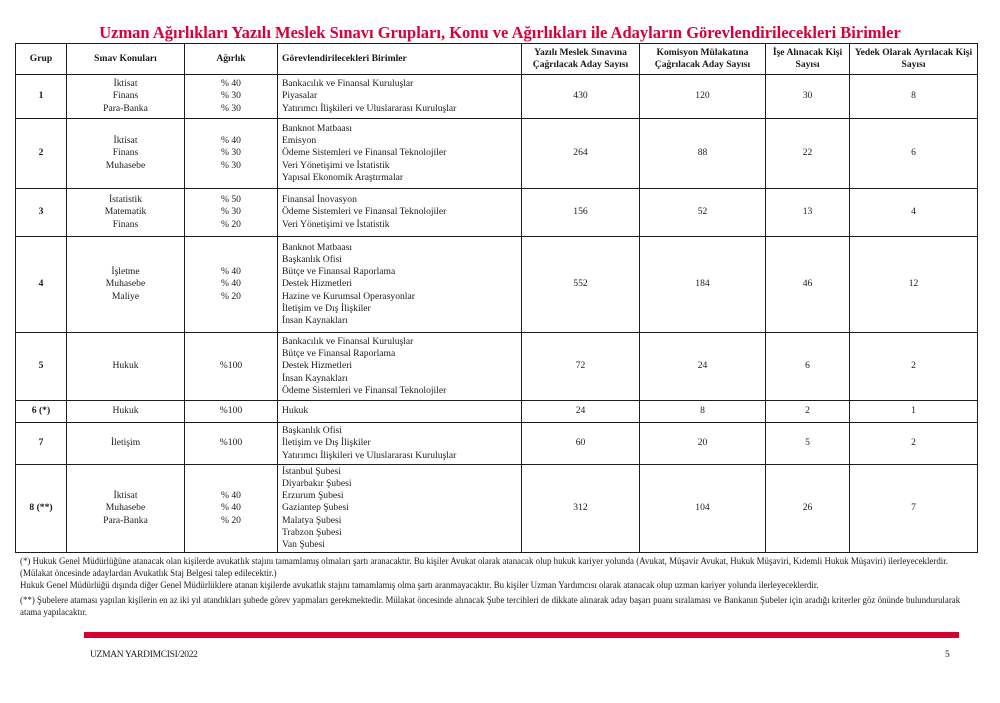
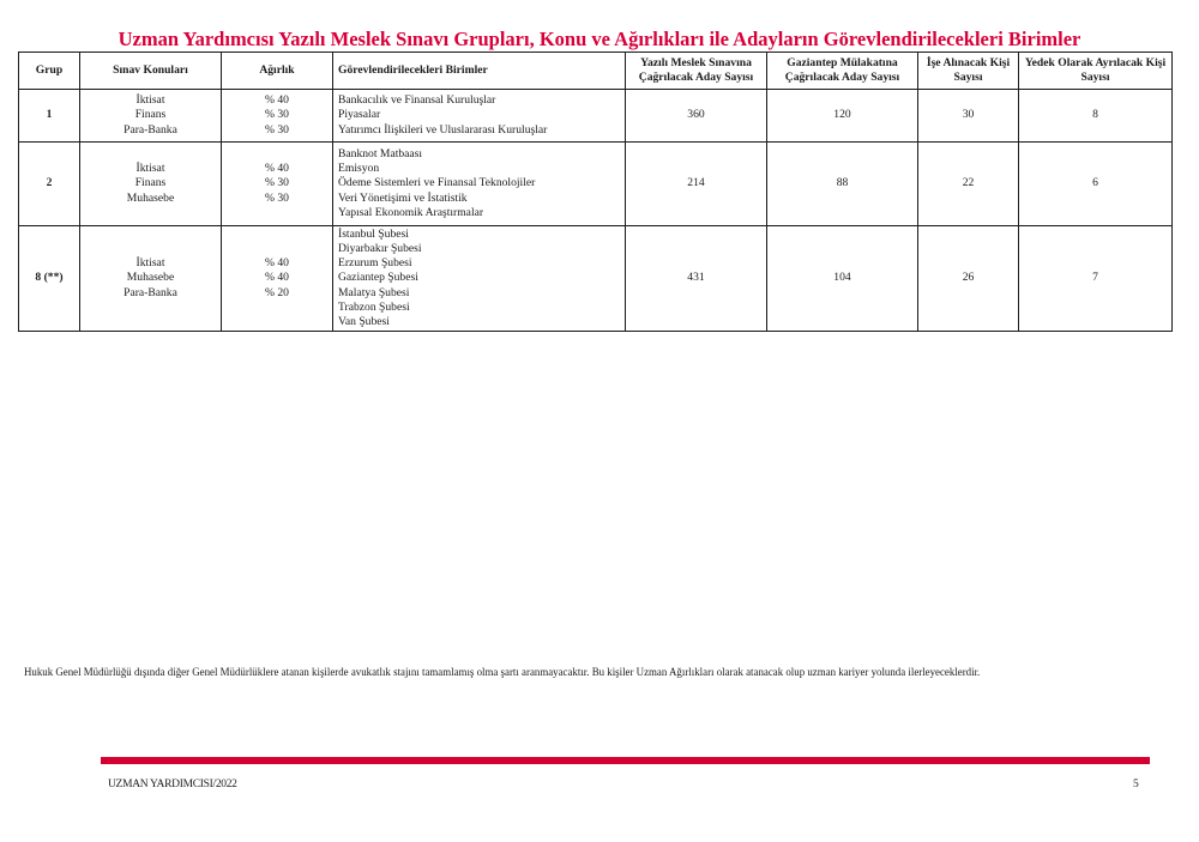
- Uzman Ağırlıkları Yazılı Meslek Sınavı Grupları, Konu ve Ağırlıkları ile Adayların Görevlendirilecekleri Birimler
+ Uzman Yardımcısı Yazılı Meslek Sınavı Grupları, Konu ve Ağırlıkları ile Adayların Görevlendirilecekleri Birimler
- Grup	Sınav Konuları	Ağırlık	Görevlendirilecekleri Birimler	Yazılı Meslek Sınavına Çağrılacak Aday Sayısı	Komisyon Mülakatına Çağrılacak Aday Sayısı	İşe Alınacak Kişi Sayısı	Yedek Olarak Ayrılacak Kişi Sayısı
+ Grup	Sınav Konuları	Ağırlık	Görevlendirilecekleri Birimler	Yazılı Meslek Sınavına Çağrılacak Aday Sayısı	Gaziantep Mülakatına Çağrılacak Aday Sayısı	İşe Alınacak Kişi Sayısı	Yedek Olarak Ayrılacak Kişi Sayısı
- 1	İktisatFinansPara-Banka	% 40% 30% 30	Bankacılık ve Finansal KuruluşlarPiyasalarYatırımcı İlişkileri ve Uluslararası Kuruluşlar	430	120	30	8
+ 1	İktisatFinansPara-Banka	% 40% 30% 30	Bankacılık ve Finansal KuruluşlarPiyasalarYatırımcı İlişkileri ve Uluslararası Kuruluşlar	360	120	30	8
- 2	İktisatFinansMuhasebe	% 40% 30% 30	Banknot MatbaasıEmisyonÖdeme Sistemleri ve Finansal TeknolojilerVeri Yönetişimi ve İstatistikYapısal Ekonomik Araştırmalar	264	88	22	6
+ 2	İktisatFinansMuhasebe	% 40% 30% 30	Banknot MatbaasıEmisyonÖdeme Sistemleri ve Finansal TeknolojilerVeri Yönetişimi ve İstatistikYapısal Ekonomik Araştırmalar	214	88	22	6
- 3	İstatistikMatematikFinans	% 50% 30% 20	Finansal İnovasyonÖdeme Sistemleri ve Finansal TeknolojilerVeri Yönetişimi ve İstatistik	156	52	13	4
- 4	İşletmeMuhasebeMaliye	% 40% 40% 20	Banknot MatbaasıBaşkanlık OfisiBütçe ve Finansal RaporlamaDestek HizmetleriHazine ve Kurumsal Operasyonlarİletişim ve Dış İlişkilerİnsan Kaynakları	552	184	46	12
- 5	Hukuk	%100	Bankacılık ve Finansal KuruluşlarBütçe ve Finansal RaporlamaDestek Hizmetleriİnsan KaynaklarıÖdeme Sistemleri ve Finansal Teknolojiler	72	24	6	2
- 6 (*)	Hukuk	%100	Hukuk	24	8	2	1
- 7	İletişim	%100	Başkanlık Ofisiİletişim ve Dış İlişkilerYatırımcı İlişkileri ve Uluslararası Kuruluşlar	60	20	5	2
- 8 (**)	İktisatMuhasebePara-Banka	% 40% 40% 20	İstanbul ŞubesiDiyarbakır ŞubesiErzurum ŞubesiGaziantep ŞubesiMalatya ŞubesiTrabzon ŞubesiVan Şubesi	312	104	26	7
+ 8 (**)	İktisatMuhasebePara-Banka	% 40% 40% 20	İstanbul ŞubesiDiyarbakır ŞubesiErzurum ŞubesiGaziantep ŞubesiMalatya ŞubesiTrabzon ŞubesiVan Şubesi	431	104	26	7
- (*) Hukuk Genel Müdürlüğüne atanacak olan kişilerde avukatlık stajını tamamlamış olmaları şartı aranacaktır. Bu kişiler Avukat olarak atanacak olup hukuk kariyer yolunda (Avukat, Müşavir Avukat, Hukuk Müşaviri, Kıdemli Hukuk Müşaviri) ilerleyeceklerdir. (Mülakat öncesinde adaylardan Avukatlık Staj Belgesi talep edilecektir.)
- Hukuk Genel Müdürlüğü dışında diğer Genel Müdürlüklere atanan kişilerde avukatlık stajını tamamlamış olma şartı aranmayacaktır. Bu kişiler Uzman Yardımcısı olarak atanacak olup uzman kariyer yolunda ilerleyeceklerdir.
+ Hukuk Genel Müdürlüğü dışında diğer Genel Müdürlüklere atanan kişilerde avukatlık stajını tamamlamış olma şartı aranmayacaktır. Bu kişiler Uzman Ağırlıkları olarak atanacak olup uzman kariyer yolunda ilerleyeceklerdir.
- (**) Şubelere ataması yapılan kişilerin en az iki yıl atandıkları şubede görev yapmaları gerekmektedir. Mülakat öncesinde alınacak Şube tercihleri de dikkate alınarak aday başarı puanı sıralaması ve Bankanın Şubeler için aradığı kriterler göz önünde bulundurularak atama yapılacaktır.
  UZMAN YARDIMCISI/2022
  5
